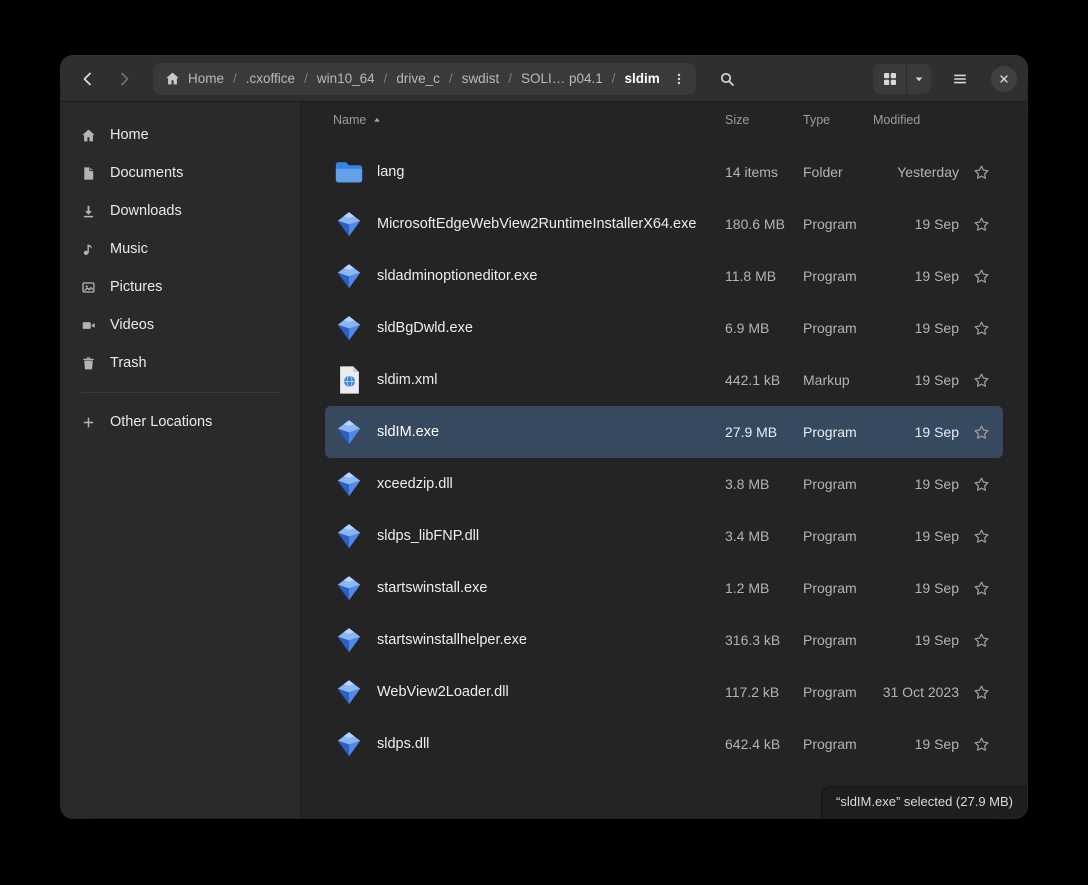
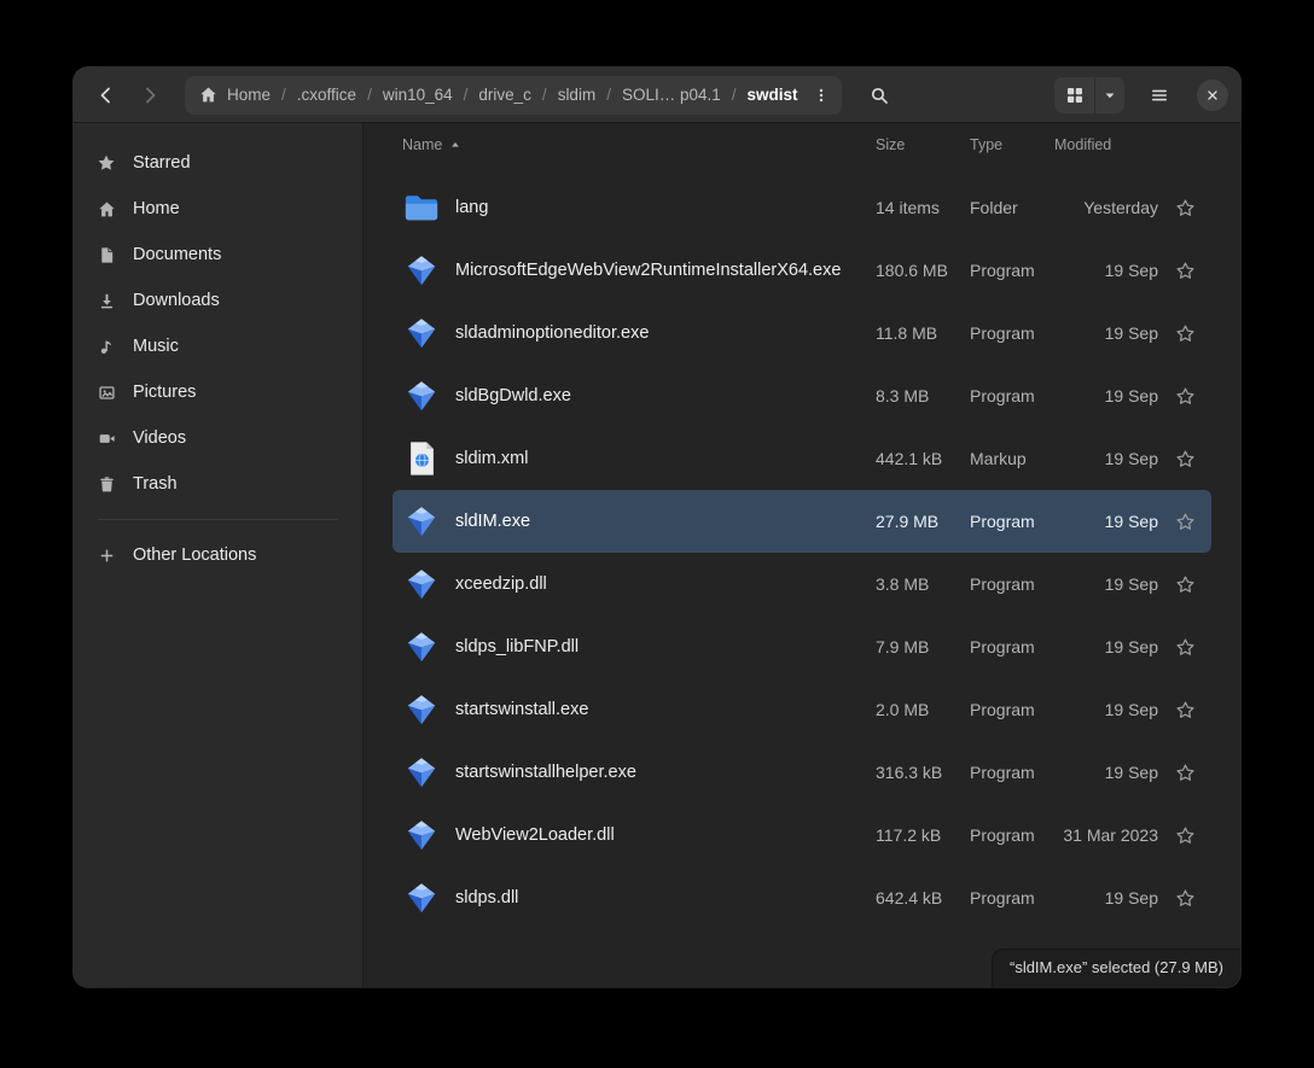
  Home
  /
  .cxoffice
  /
  win10_64
  /
  drive_c
  /
- swdist
+ sldim
  /
  SOLI… p04.1
  /
- sldim
+ swdist
+ Starred
  Home
  Documents
  Downloads
  Music
  Pictures
  Videos
  Trash
  Other Locations
  Name
  Size
  Type
  Modified
  lang
  14 items
  Folder
  Yesterday
  MicrosoftEdgeWebView2RuntimeInstallerX64.exe
  180.6 MB
  Program
  19 Sep
  sldadminoptioneditor.exe
  11.8 MB
  Program
  19 Sep
  sldBgDwld.exe
- 6.9 MB
+ 8.3 MB
  Program
  19 Sep
  sldim.xml
  442.1 kB
  Markup
  19 Sep
  sldIM.exe
  27.9 MB
  Program
  19 Sep
  xceedzip.dll
  3.8 MB
  Program
  19 Sep
  sldps_libFNP.dll
- 3.4 MB
+ 7.9 MB
  Program
  19 Sep
  startswinstall.exe
- 1.2 MB
+ 2.0 MB
  Program
  19 Sep
  startswinstallhelper.exe
  316.3 kB
  Program
  19 Sep
  WebView2Loader.dll
  117.2 kB
  Program
- 31 Oct 2023
+ 31 Mar 2023
  sldps.dll
  642.4 kB
  Program
  19 Sep
  “sldIM.exe” selected (27.9 MB)
